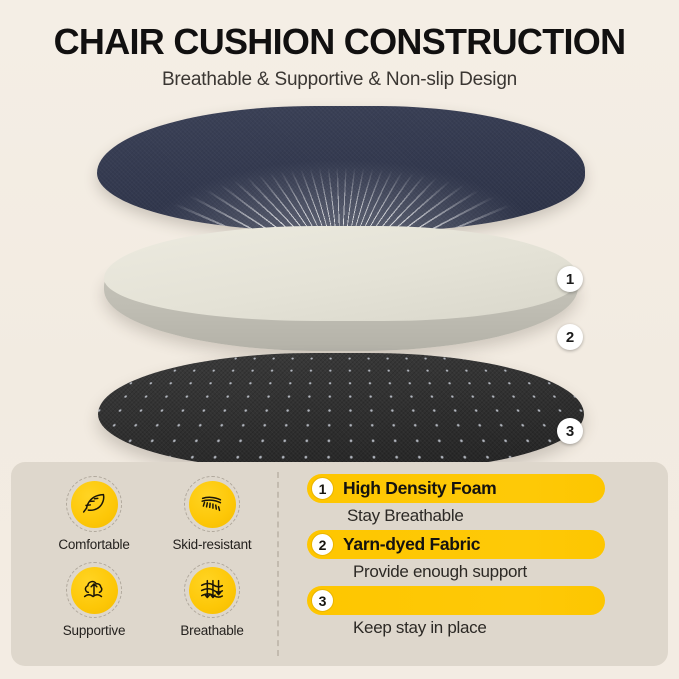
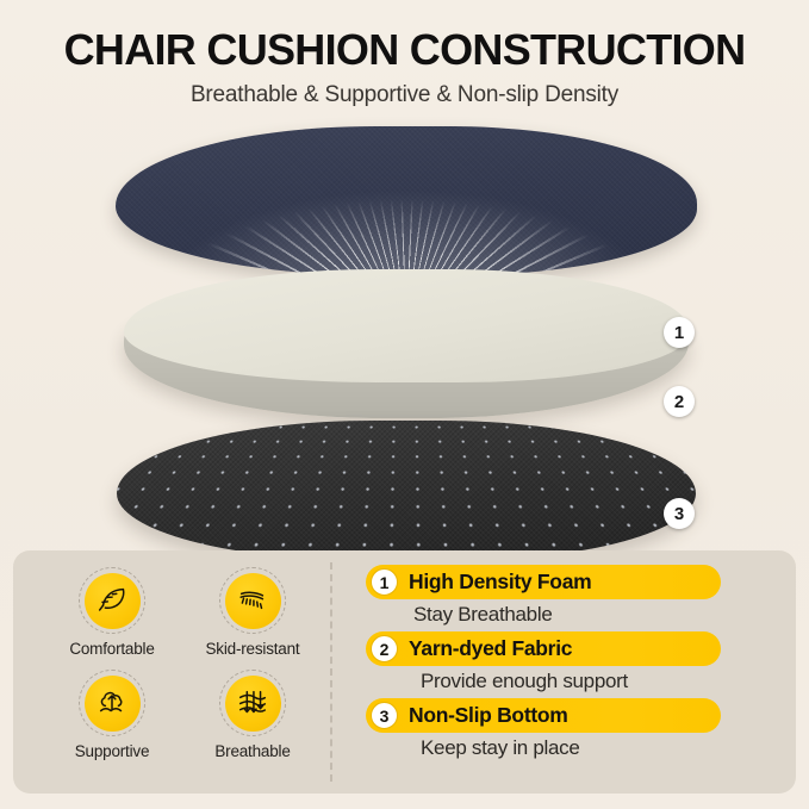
  CHAIR CUSHION CONSTRUCTION
- Breathable & Supportive & Non-slip Design
+ Breathable & Supportive & Non-slip Density
  1
  2
  3
  Comfortable
  Skid-resistant
  Supportive
  Breathable
  1
  High Density Foam
  Stay Breathable
  2
  Yarn-dyed Fabric
  Provide enough support
  3
+ Non-Slip Bottom
  Keep stay in place
